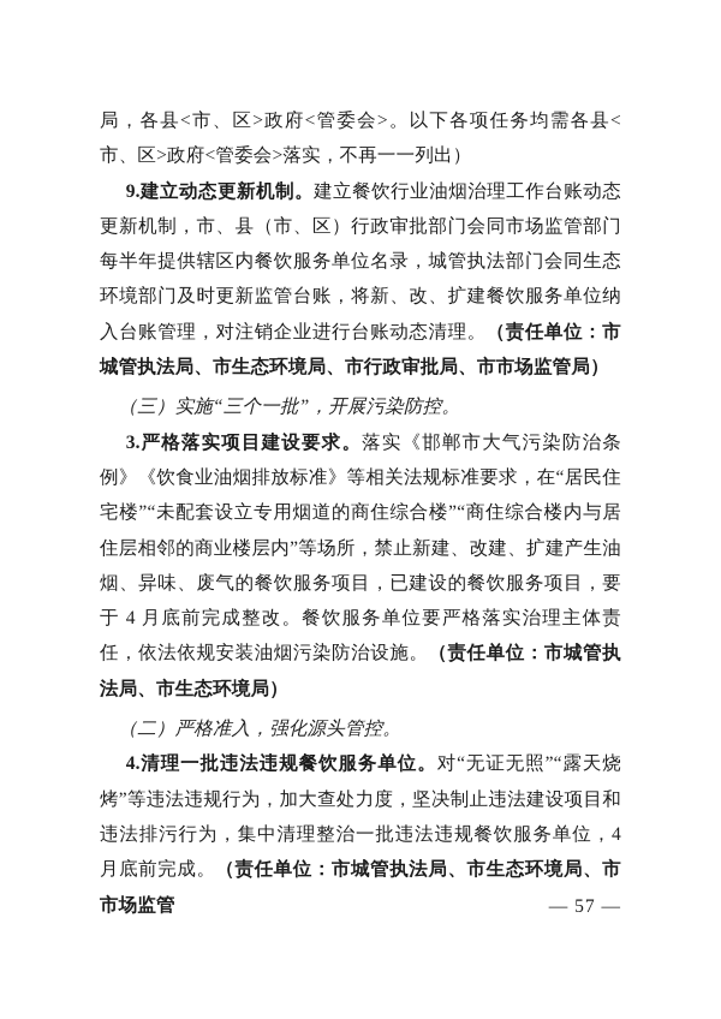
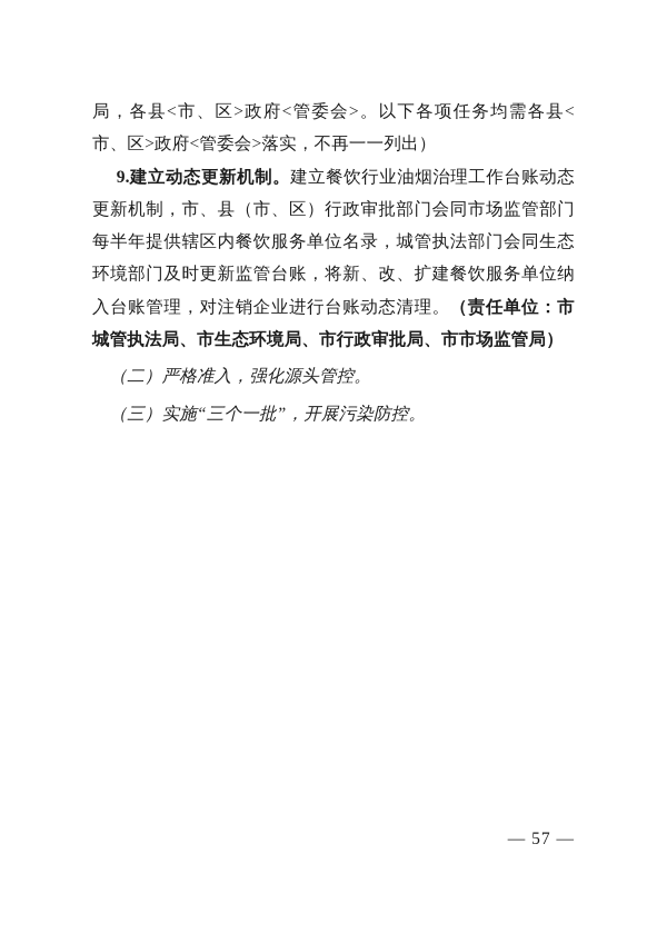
  局，各县<市、区>政府<管委会>。以下各项任务均需各县<市、区>政府<管委会>落实，不再一一列出）
  9.建立动态更新机制。建立餐饮行业油烟治理工作台账动态更新机制，市、县（市、区）行政审批部门会同市场监管部门每半年提供辖区内餐饮服务单位名录，城管执法部门会同生态环境部门及时更新监管台账，将新、改、扩建餐饮服务单位纳入台账管理，对注销企业进行台账动态清理。（责任单位：市城管执法局、市生态环境局、市行政审批局、市市场监管局）
- （三）实施“三个一批”，开展污染防控。
+ （二）严格准入，强化源头管控。
- 3.严格落实项目建设要求。落实《邯郸市大气污染防治条例》《饮食业油烟排放标准》等相关法规标准要求，在“居民住宅楼”“未配套设立专用烟道的商住综合楼”“商住综合楼内与居住层相邻的商业楼层内”等场所，禁止新建、改建、扩建产生油烟、异味、废气的餐饮服务项目，已建设的餐饮服务项目，要于 4 月底前完成整改。餐饮服务单位要严格落实治理主体责任，依法依规安装油烟污染防治设施。（责任单位：市城管执法局、市生态环境局）
- （二）严格准入，强化源头管控。
+ （三）实施“三个一批”，开展污染防控。
- 4.清理一批违法违规餐饮服务单位。对“无证无照”“露天烧烤”等违法违规行为，加大查处力度，坚决制止违法建设项目和违法排污行为，集中清理整治一批违法违规餐饮服务单位，4 月底前完成。（责任单位：市城管执法局、市生态环境局、市市场监管
  — 57 —
